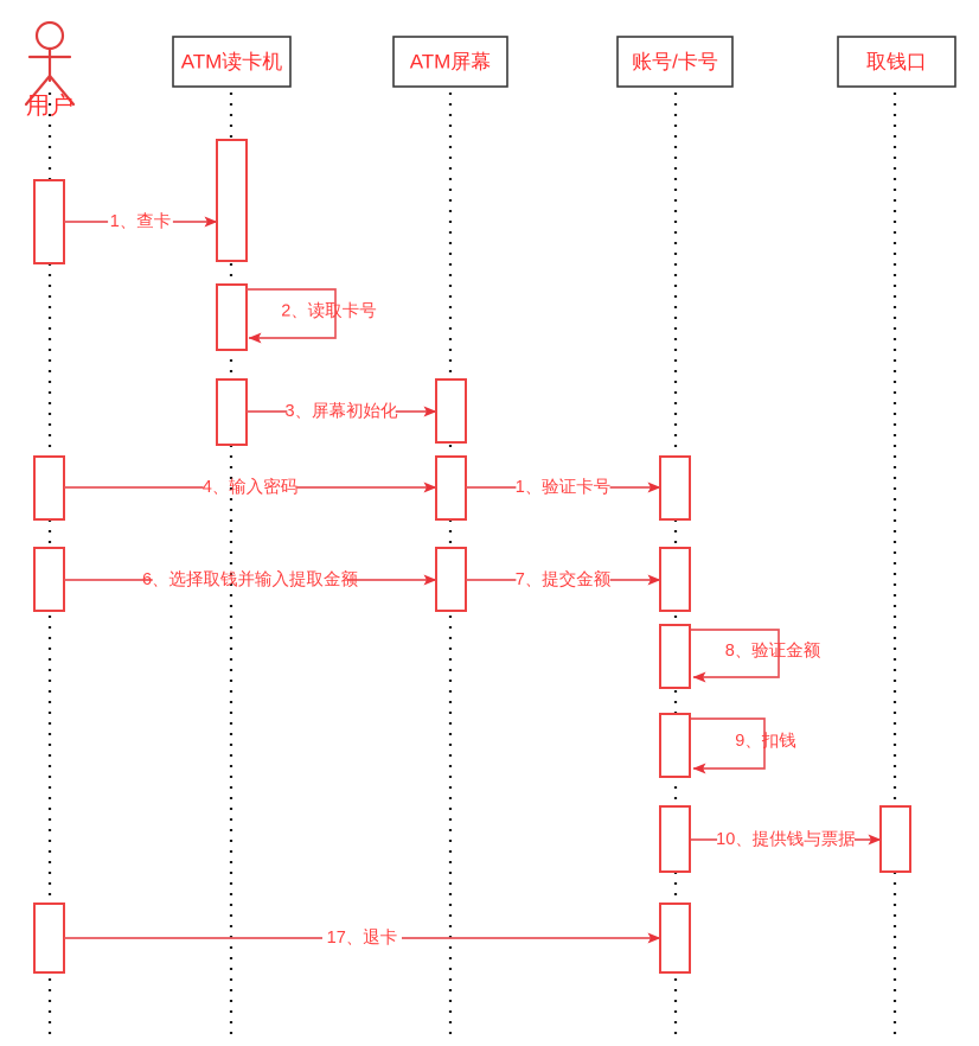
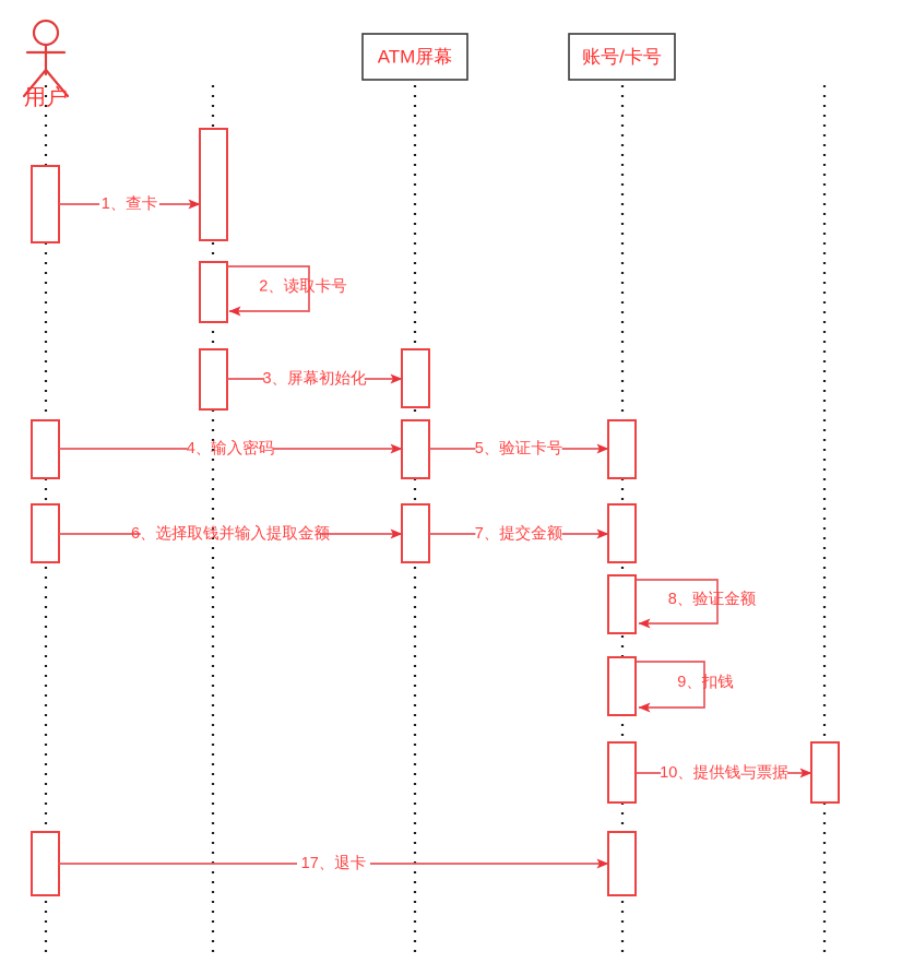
  用户
- ATM读卡机
  ATM屏幕
  账号/卡号
- 取钱口
  1、查卡
  2、读取卡号
  3、屏幕初始化
  4、输入密码
- 1、验证卡号
+ 5、验证卡号
  6、选择取钱并输入提取金额
  7、提交金额
  8、验证金额
  9、扣钱
  10、提供钱与票据
  17、退卡
